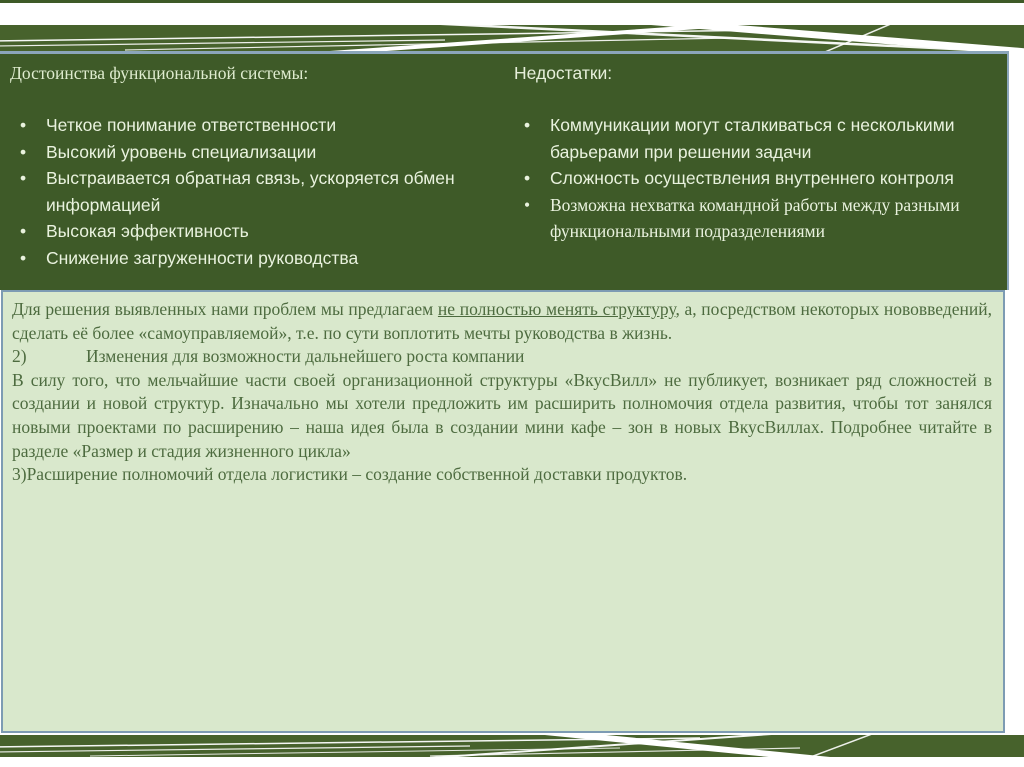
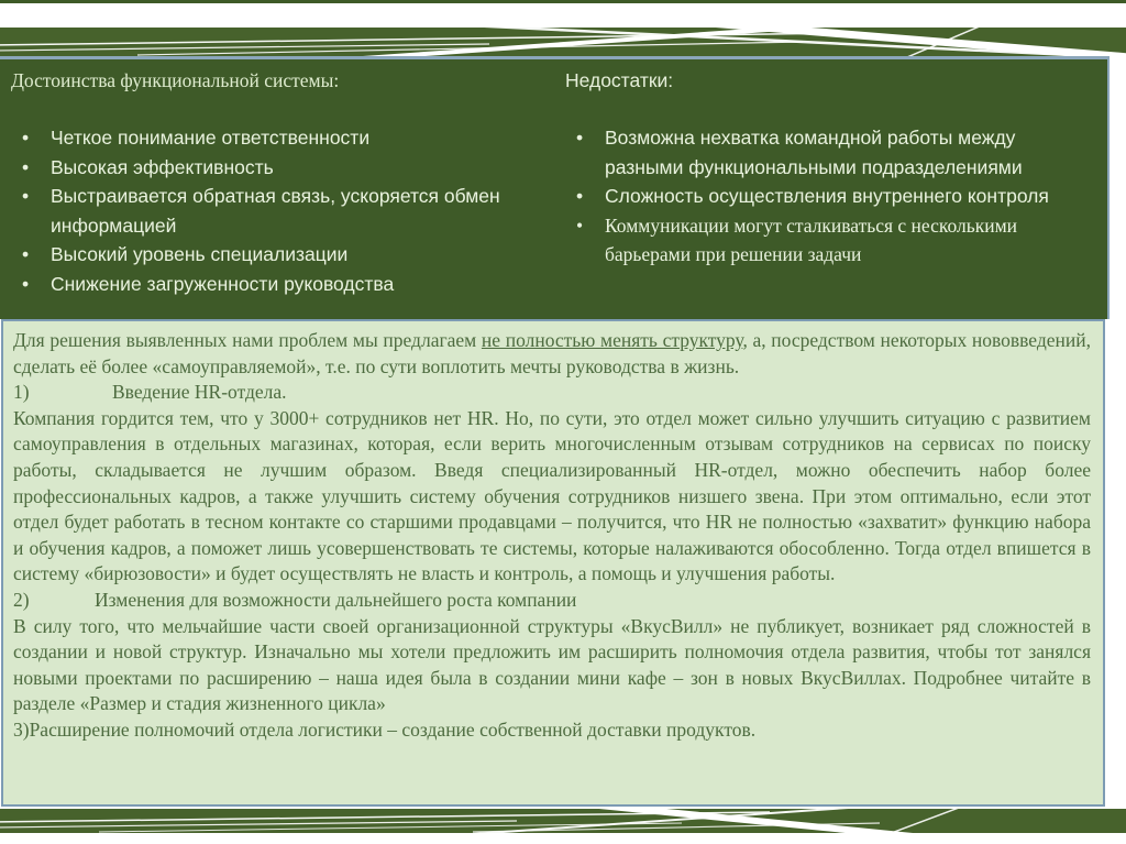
  Достоинства функциональной системы:
  •
  Четкое понимание ответственности
  •
- Высокий уровень специализации
+ Высокая эффективность
  •
  Выстраивается обратная связь, ускоряется обмен информацией
  •
- Высокая эффективность
+ Высокий уровень специализации
  •
  Снижение загруженности руководства
  Недостатки:
  •
- Коммуникации могут сталкиваться с несколькими барьерами при решении задачи
+ Возможна нехватка командной работы между разными функциональными подразделениями
  •
  Сложность осуществления внутреннего контроля
  •
- Возможна нехватка командной работы между разными функциональными подразделениями
+ Коммуникации могут сталкиваться с несколькими барьерами при решении задачи
  Для решения выявленных нами проблем мы предлагаем не полностью менять структуру, а, посредством некоторых нововведений, сделать её более «самоуправляемой», т.е. по сути воплотить мечты руководства в жизнь.
+ 1) Введение HR-отдела.
+ Компания гордится тем, что у 3000+ сотрудников нет HR. Но, по сути, это отдел может сильно улучшить ситуацию с развитием самоуправления в отдельных магазинах, которая, если верить многочисленным отзывам сотрудников на сервисах по поиску работы, складывается не лучшим образом. Введя специализированный HR-отдел, можно обеспечить набор более профессиональных кадров, а также улучшить систему обучения сотрудников низшего звена. При этом оптимально, если этот отдел будет работать в тесном контакте со старшими продавцами – получится, что HR не полностью «захватит» функцию набора и обучения кадров, а поможет лишь усовершенствовать те системы, которые налаживаются обособленно. Тогда отдел впишется в систему «бирюзовости» и будет осуществлять не власть и контроль, а помощь и улучшения работы.
  2) Изменения для возможности дальнейшего роста компании
  В силу того, что мельчайшие части своей организационной структуры «ВкусВилл» не публикует, возникает ряд сложностей в создании и новой структур. Изначально мы хотели предложить им расширить полномочия отдела развития, чтобы тот занялся новыми проектами по расширению – наша идея была в создании мини кафе – зон в новых ВкусВиллах. Подробнее читайте в разделе «Размер и стадия жизненного цикла»
  3)Расширение полномочий отдела логистики – создание собственной доставки продуктов.
